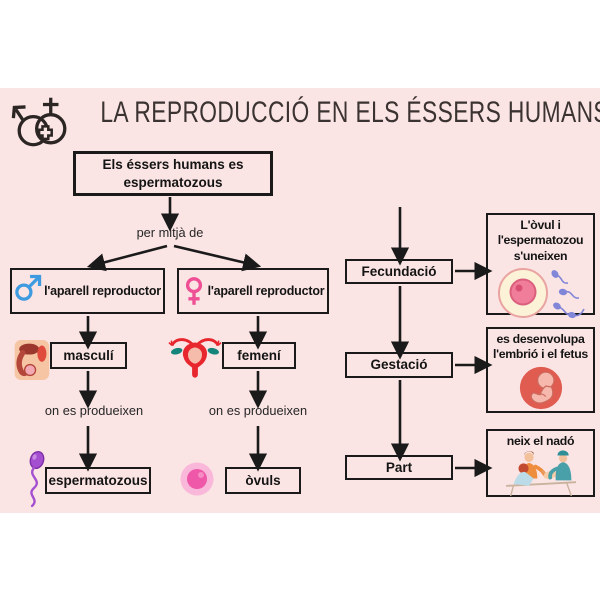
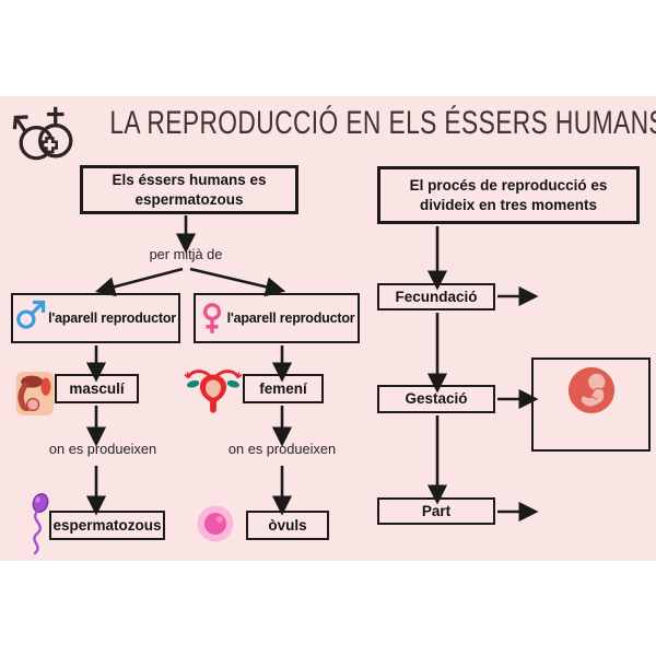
  LA REPRODUCCIÓ EN ELS ÉSSERS HUMAN
  Els éssers humans es espermatozous
  per mitjà de
  l'aparell reproductor
  l'aparell reproductor
  masculí
  femení
  on es produeixen
  on es produeixen
  espermatozous
  òvuls
+ El procés de reproducció es divideix en tres moments
  Fecundació
  Gestació
  Part
- L'òvul i l'espermatozou s'uneixen
- es desenvolupa l'embrió i el fetus
- neix el nadó
